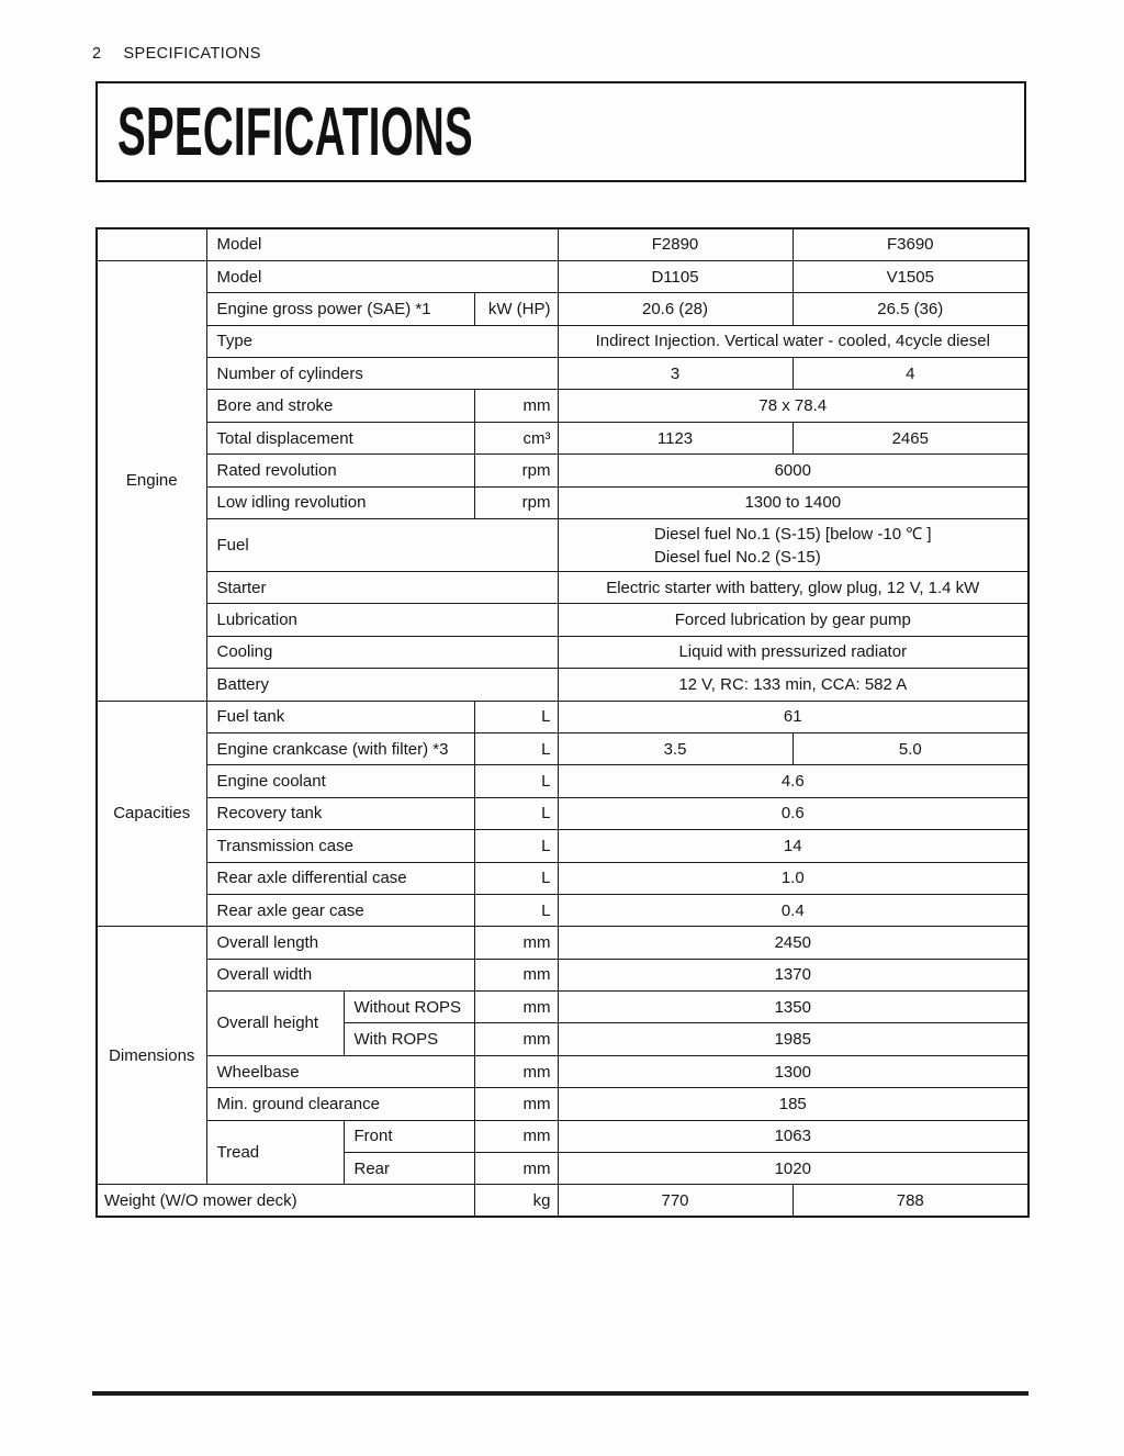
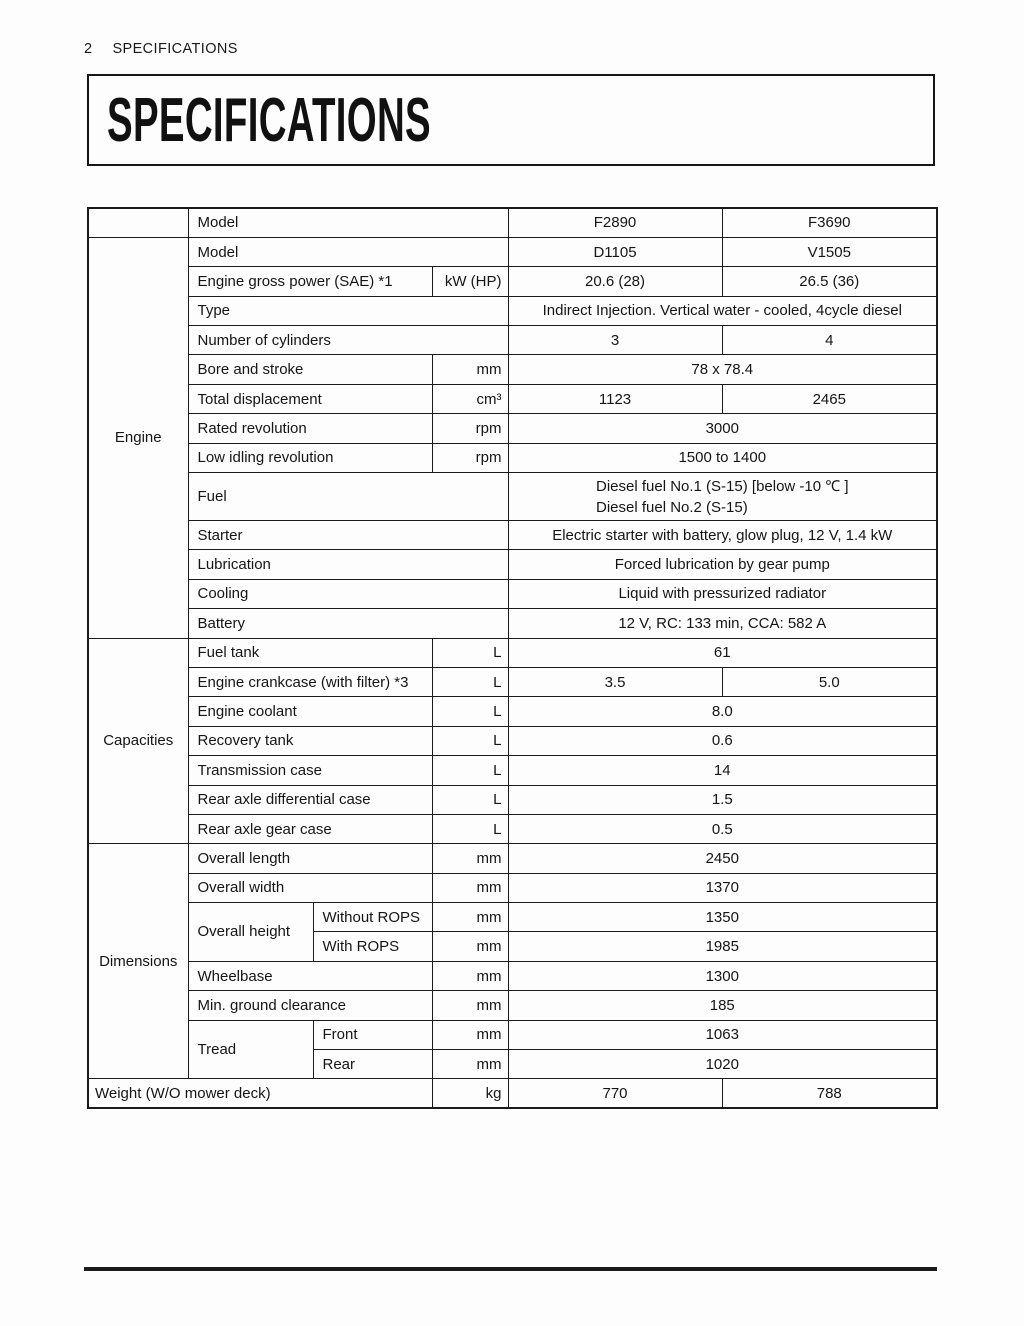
  2
  SPECIFICATIONS
  SPECIFICATIONS
  	Model	F2890	F3690
  Engine	Model	D1105	V1505
  Engine gross power (SAE) *1	kW (HP)	20.6 (28)	26.5 (36)
  Type	Indirect Injection. Vertical water - cooled, 4cycle diesel
  Number of cylinders	3	4
  Bore and stroke	mm	78 x 78.4
  Total displacement	cm³	1123	2465
- Rated revolution	rpm	6000
+ Rated revolution	rpm	3000
- Low idling revolution	rpm	1300 to 1400
+ Low idling revolution	rpm	1500 to 1400
  Fuel	Diesel fuel No.1 (S-15) [below -10 ℃ ] Diesel fuel No.2 (S-15)
  Starter	Electric starter with battery, glow plug, 12 V, 1.4 kW
  Lubrication	Forced lubrication by gear pump
  Cooling	Liquid with pressurized radiator
  Battery	12 V, RC: 133 min, CCA: 582 A
  Capacities	Fuel tank	L	61
  Engine crankcase (with filter) *3	L	3.5	5.0
- Engine coolant	L	4.6
+ Engine coolant	L	8.0
  Recovery tank	L	0.6
  Transmission case	L	14
- Rear axle differential case	L	1.0
+ Rear axle differential case	L	1.5
- Rear axle gear case	L	0.4
+ Rear axle gear case	L	0.5
  Dimensions	Overall length	mm	2450
  Overall width	mm	1370
  Overall height	Without ROPS	mm	1350
  With ROPS	mm	1985
  Wheelbase	mm	1300
  Min. ground clearance	mm	185
  Tread	Front	mm	1063
  Rear	mm	1020
  Weight (W/O mower deck)	kg	770	788
